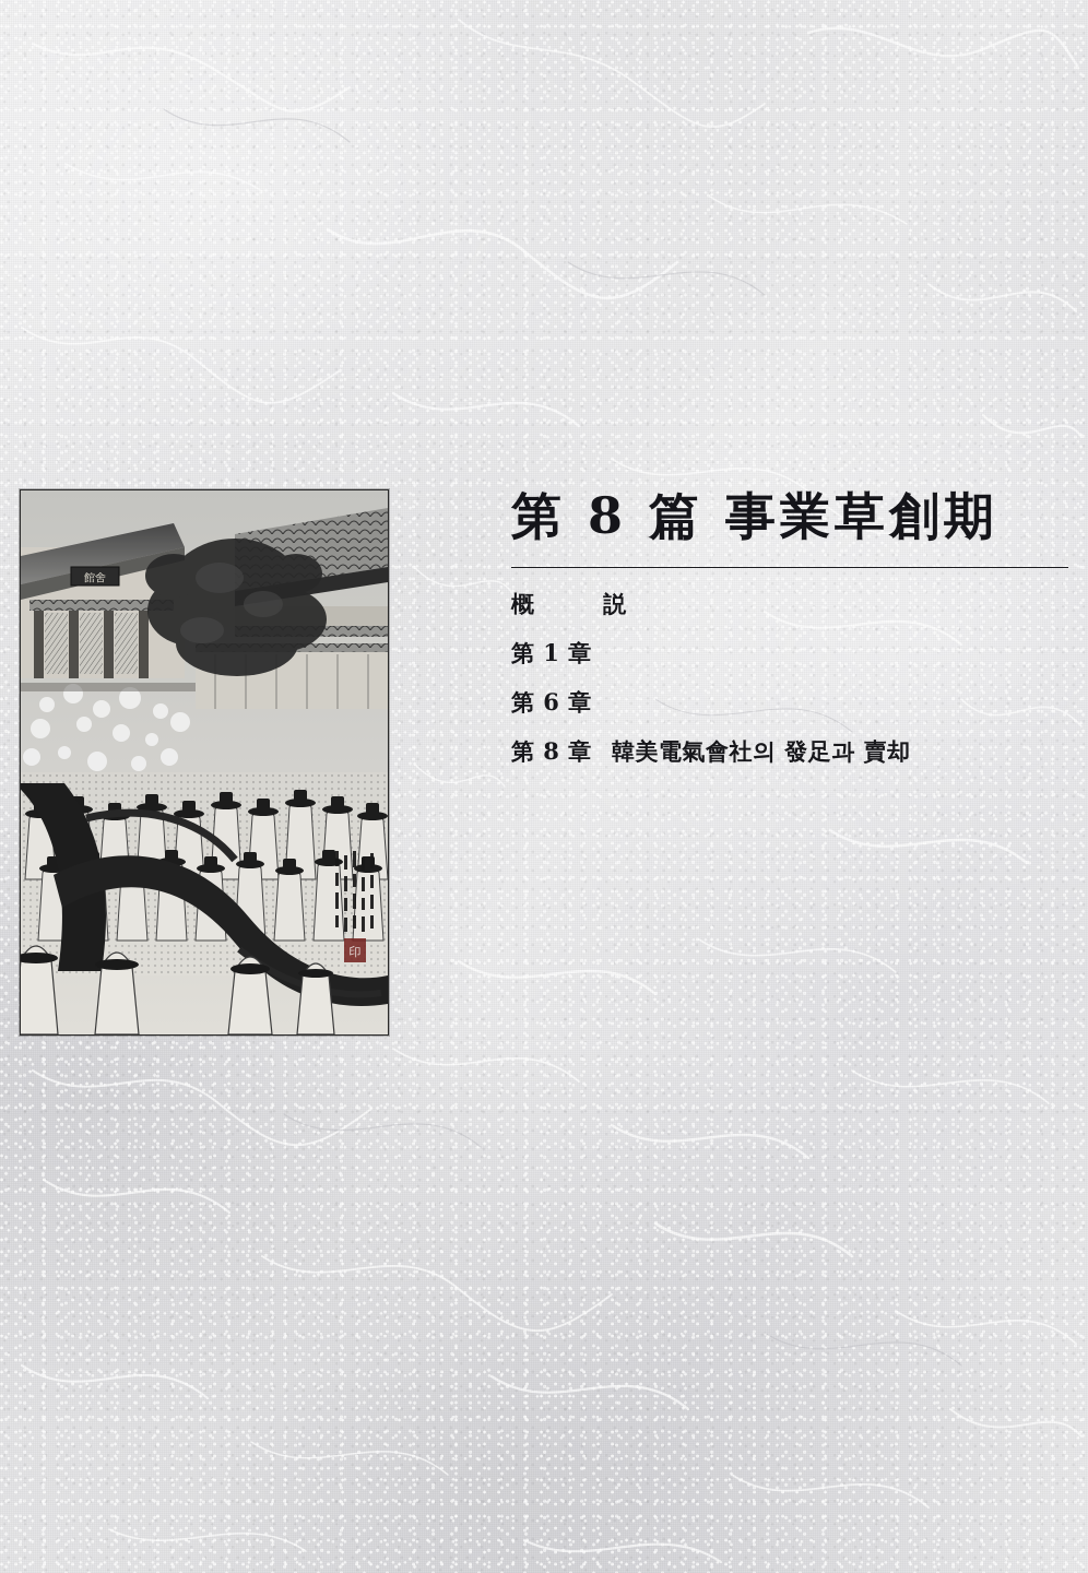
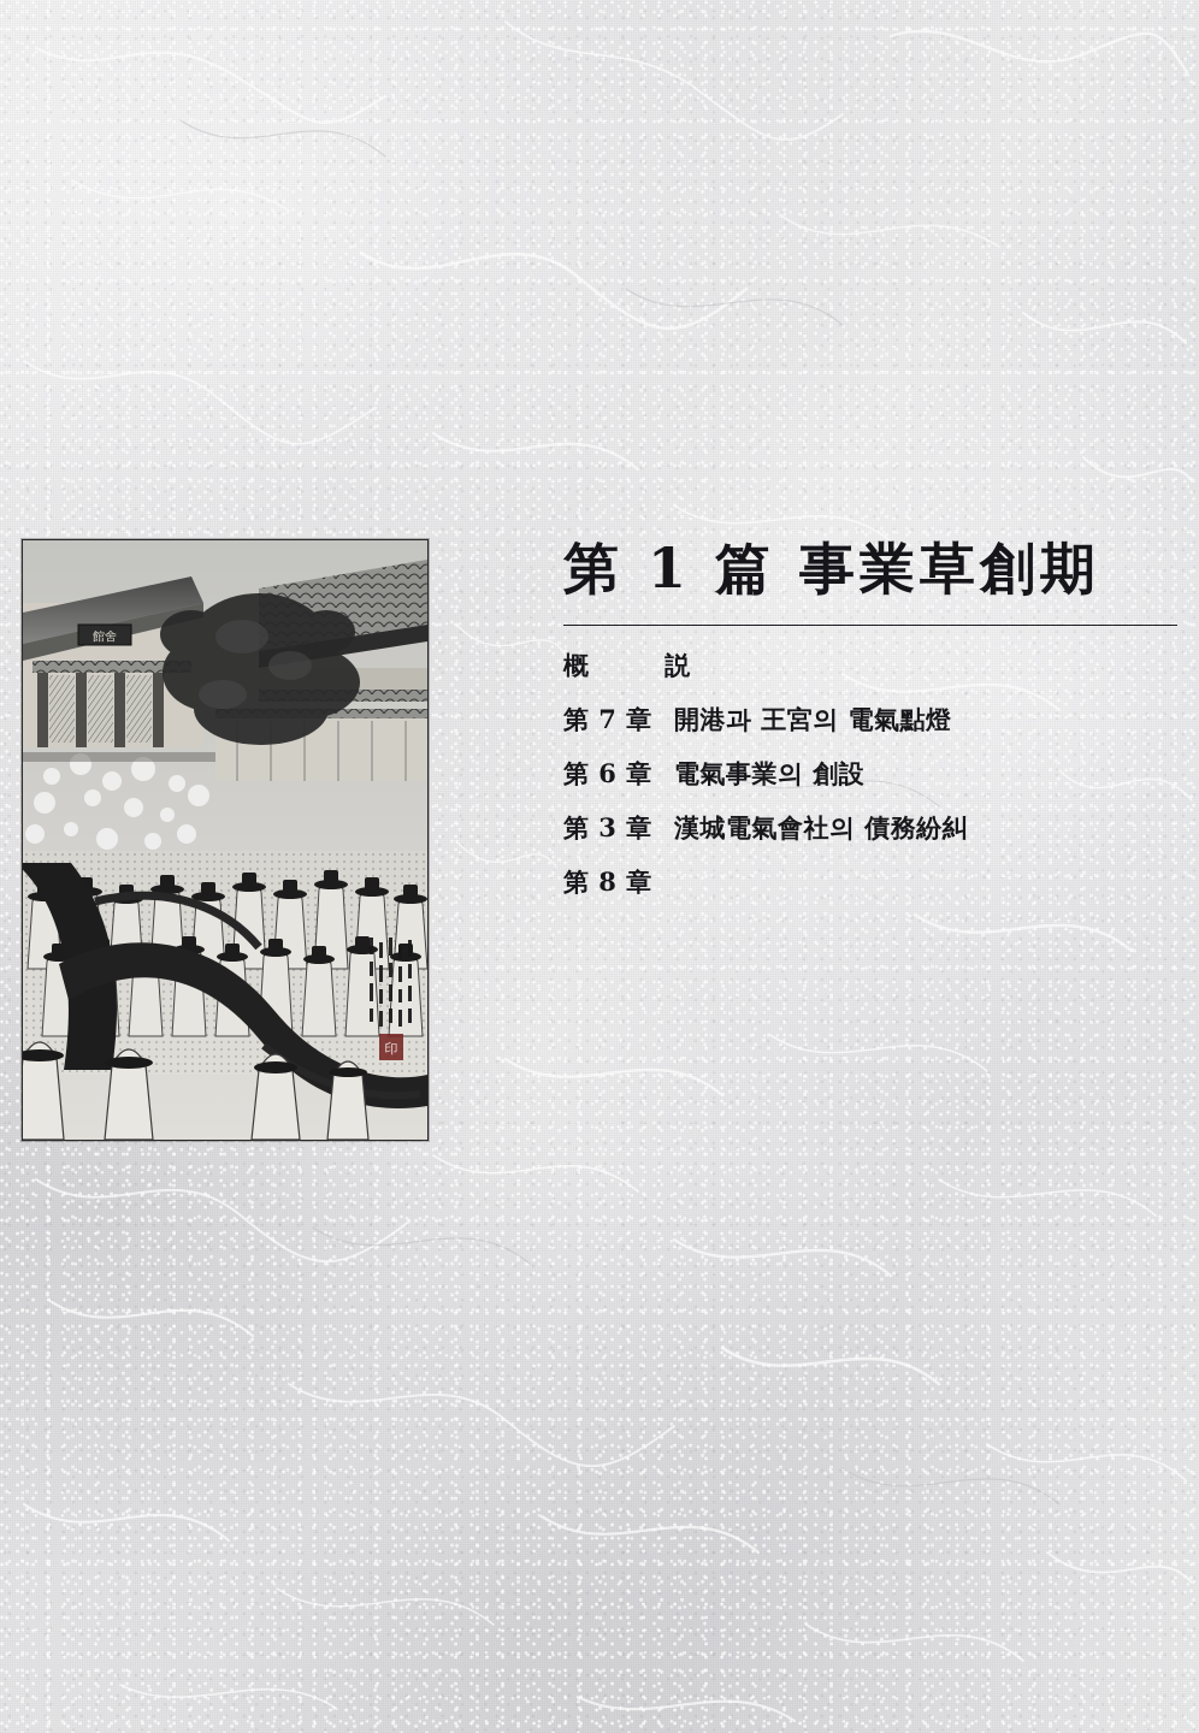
  館舍
  印
- 第 8 篇 事業草創期
+ 第 1 篇 事業草創期
  概 説
- 第 1 章
+ 第 7 章
+ 開港과 王宮의 電氣點燈
  第 6 章
+ 電氣事業의 創設
+ 第 3 章
+ 漢城電氣會社의 債務紛糾
  第 8 章
- 韓美電氣會社의 發足과 賣却
